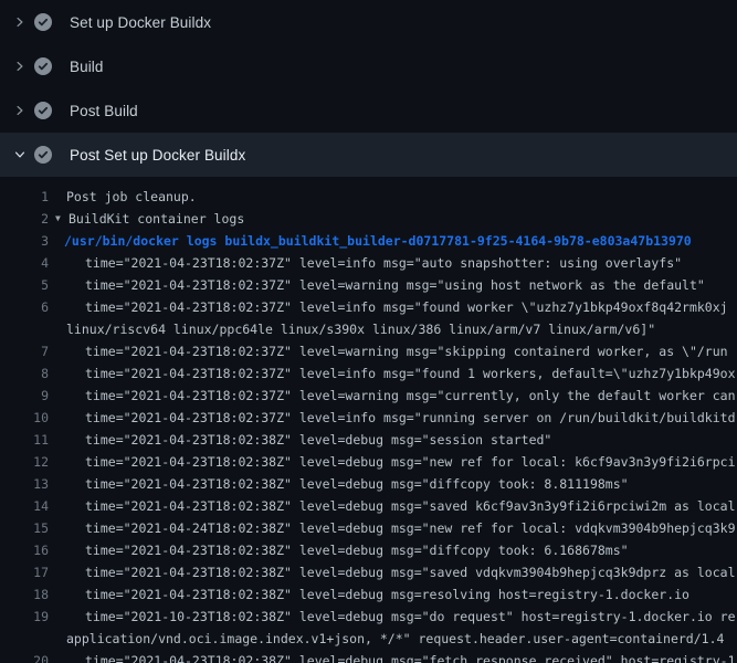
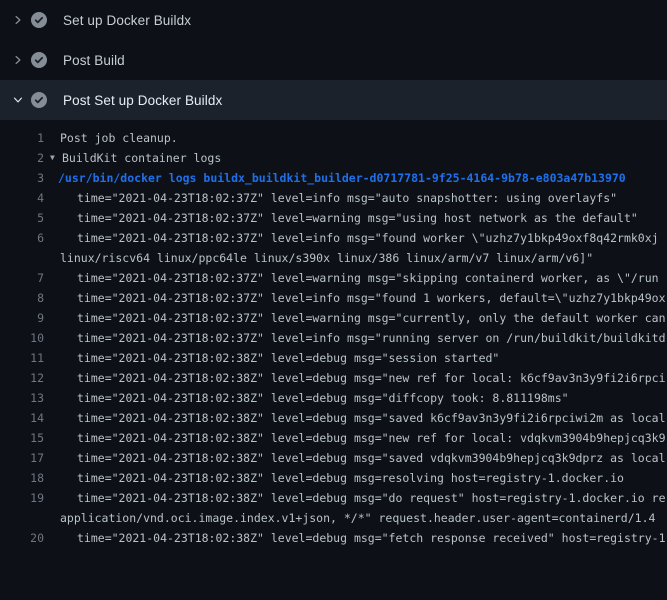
  Set up Docker Buildx
- Build
  Post Build
  Post Set up Docker Buildx
  1
  Post job cleanup.
  2
  ▼
  BuildKit container logs
  3
  /usr/bin/docker logs buildx_buildkit_builder-d0717781-9f25-4164-9b78-e803a47b13970
  4
  time="2021-04-23T18:02:37Z" level=info msg="auto snapshotter: using overlayfs"
  5
  time="2021-04-23T18:02:37Z" level=warning msg="using host network as the default"
  6
  time="2021-04-23T18:02:37Z" level=info msg="found worker \"uzhz7y1bkp49oxf8q42rmk0xj
  linux/riscv64 linux/ppc64le linux/s390x linux/386 linux/arm/v7 linux/arm/v6]"
  7
  time="2021-04-23T18:02:37Z" level=warning msg="skipping containerd worker, as \"/run
  8
  time="2021-04-23T18:02:37Z" level=info msg="found 1 workers, default=\"uzhz7y1bkp49ox
  9
  time="2021-04-23T18:02:37Z" level=warning msg="currently, only the default worker can
  10
  time="2021-04-23T18:02:37Z" level=info msg="running server on /run/buildkit/buildkitd
  11
  time="2021-04-23T18:02:38Z" level=debug msg="session started"
  12
  time="2021-04-23T18:02:38Z" level=debug msg="new ref for local: k6cf9av3n3y9fi2i6rpci
  13
  time="2021-04-23T18:02:38Z" level=debug msg="diffcopy took: 8.811198ms"
  14
  time="2021-04-23T18:02:38Z" level=debug msg="saved k6cf9av3n3y9fi2i6rpciwi2m as local
  15
- time="2021-04-24T18:02:38Z" level=debug msg="new ref for local: vdqkvm3904b9hepjcq3k9
+ time="2021-04-23T18:02:38Z" level=debug msg="new ref for local: vdqkvm3904b9hepjcq3k9
- 16
- time="2021-04-23T18:02:38Z" level=debug msg="diffcopy took: 6.168678ms"
  17
  time="2021-04-23T18:02:38Z" level=debug msg="saved vdqkvm3904b9hepjcq3k9dprz as local
  18
  time="2021-04-23T18:02:38Z" level=debug msg=resolving host=registry-1.docker.io
  19
- time="2021-10-23T18:02:38Z" level=debug msg="do request" host=registry-1.docker.io re
+ time="2021-04-23T18:02:38Z" level=debug msg="do request" host=registry-1.docker.io re
  application/vnd.oci.image.index.v1+json, */*" request.header.user-agent=containerd/1.4
  20
  time="2021-04-23T18:02:38Z" level=debug msg="fetch response received" host=registry-1
